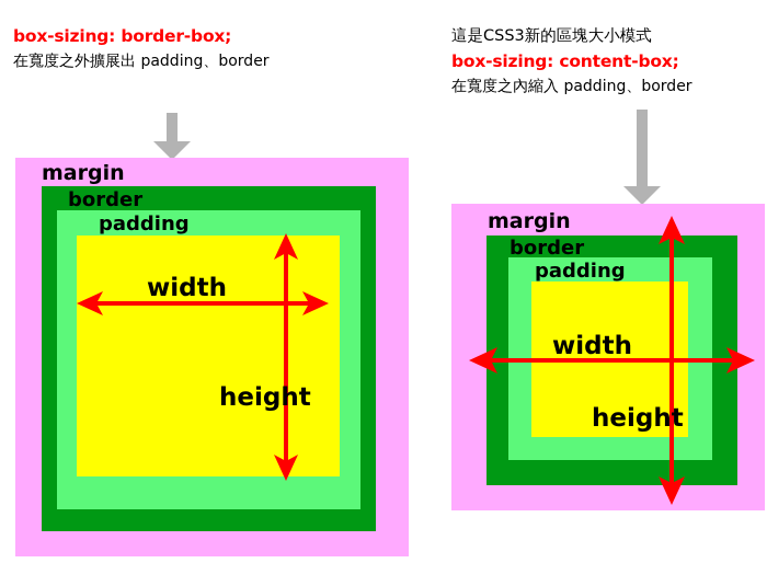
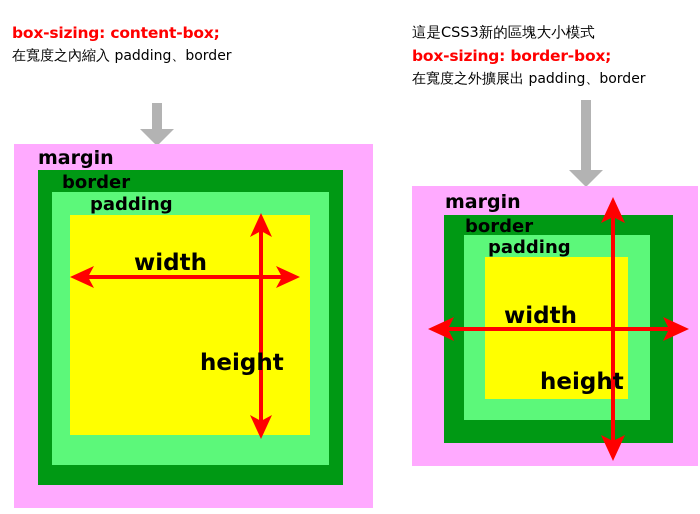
- box-sizing: border-box;
+ box-sizing: content-box;
- 在寬度之外擴展出 padding、border
+ 在寬度之內縮入 padding、border
  這是CSS3新的區塊大小模式
- box-sizing: content-box;
+ box-sizing: border-box;
- 在寬度之內縮入 padding、border
+ 在寬度之外擴展出 padding、border
  margin
  border
  padding
  width
  height
  margin
  border
  padding
  width
  height
